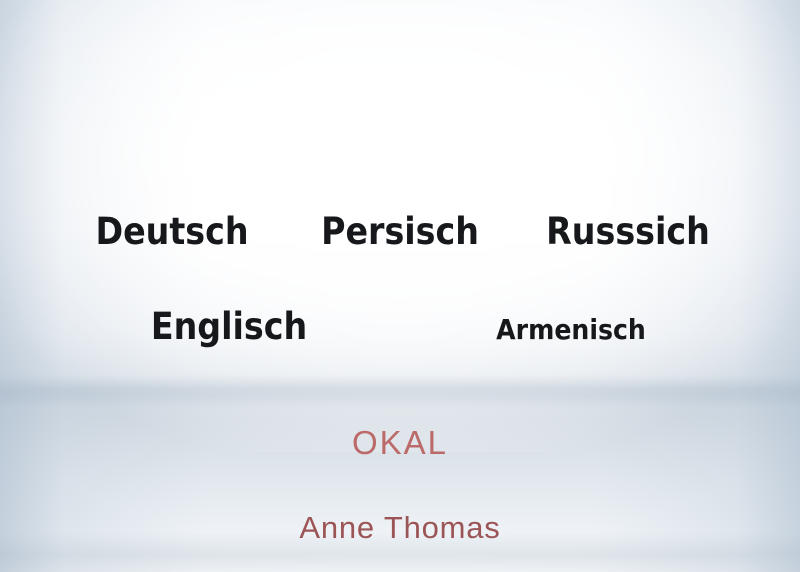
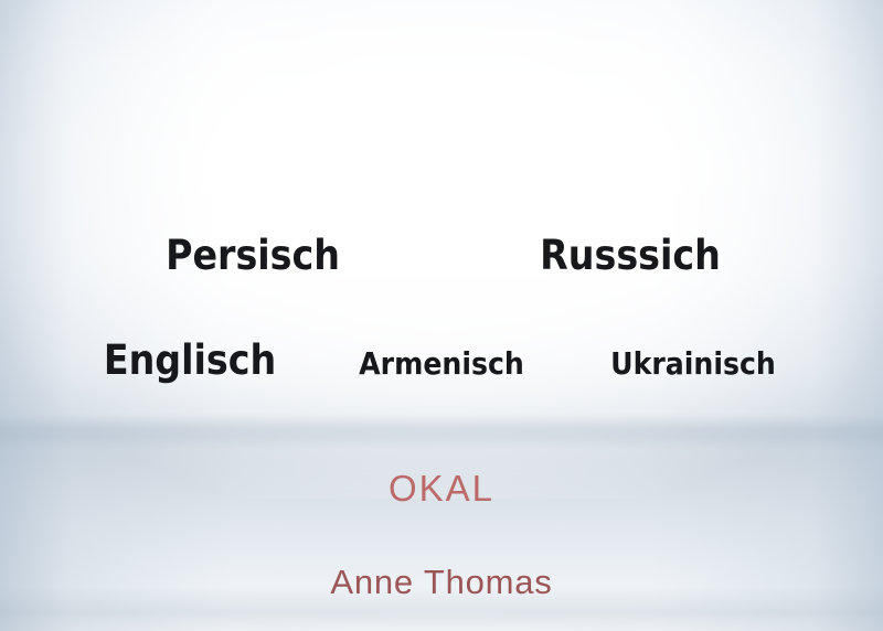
- Deutsch
  Persisch
  Russsich
  Englisch
  Armenisch
+ Ukrainisch
  OKAL
  Anne Thomas
